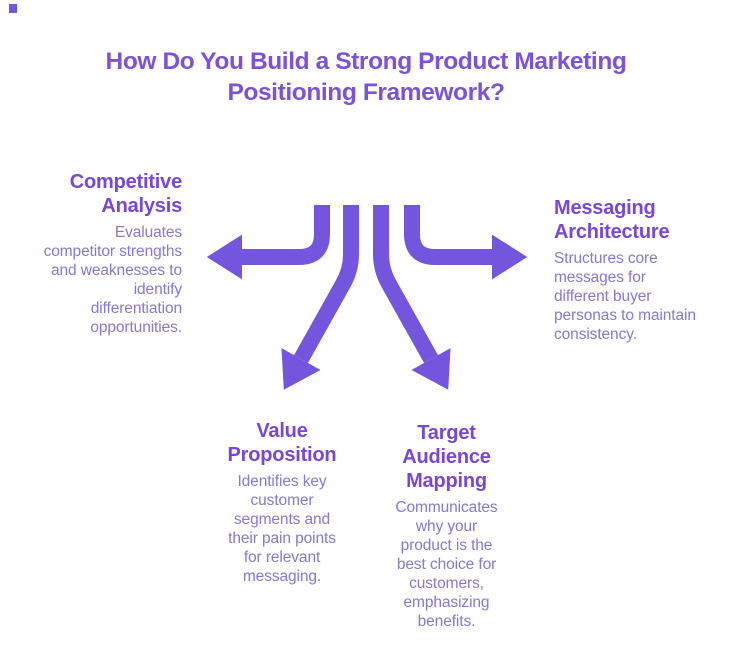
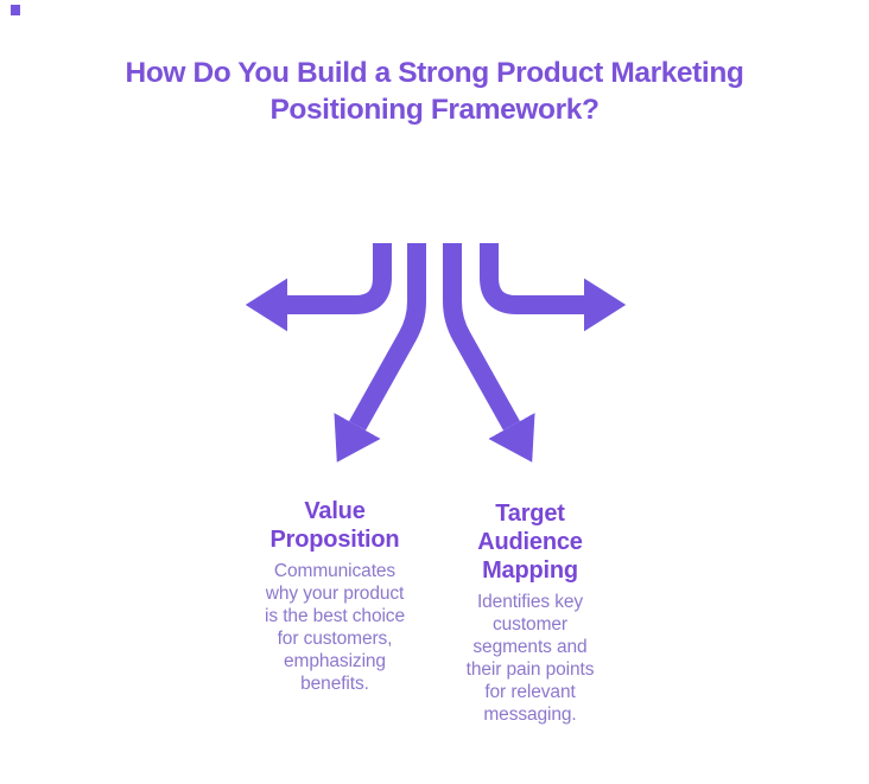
  How Do You Build a Strong Product Marketing
  Positioning Framework?
- Competitive Analysis
- Evaluates competitor strengths and weaknesses to identify differentiation opportunities.
- Messaging Architecture
- Structures core messages for different buyer personas to maintain consistency.
  Value Proposition
- Identifies key customer segments and their pain points for relevant messaging.
+ Communicates why your product is the best choice for customers, emphasizing benefits.
  Target Audience Mapping
- Communicates why your product is the best choice for customers, emphasizing benefits.
+ Identifies key customer segments and their pain points for relevant messaging.
